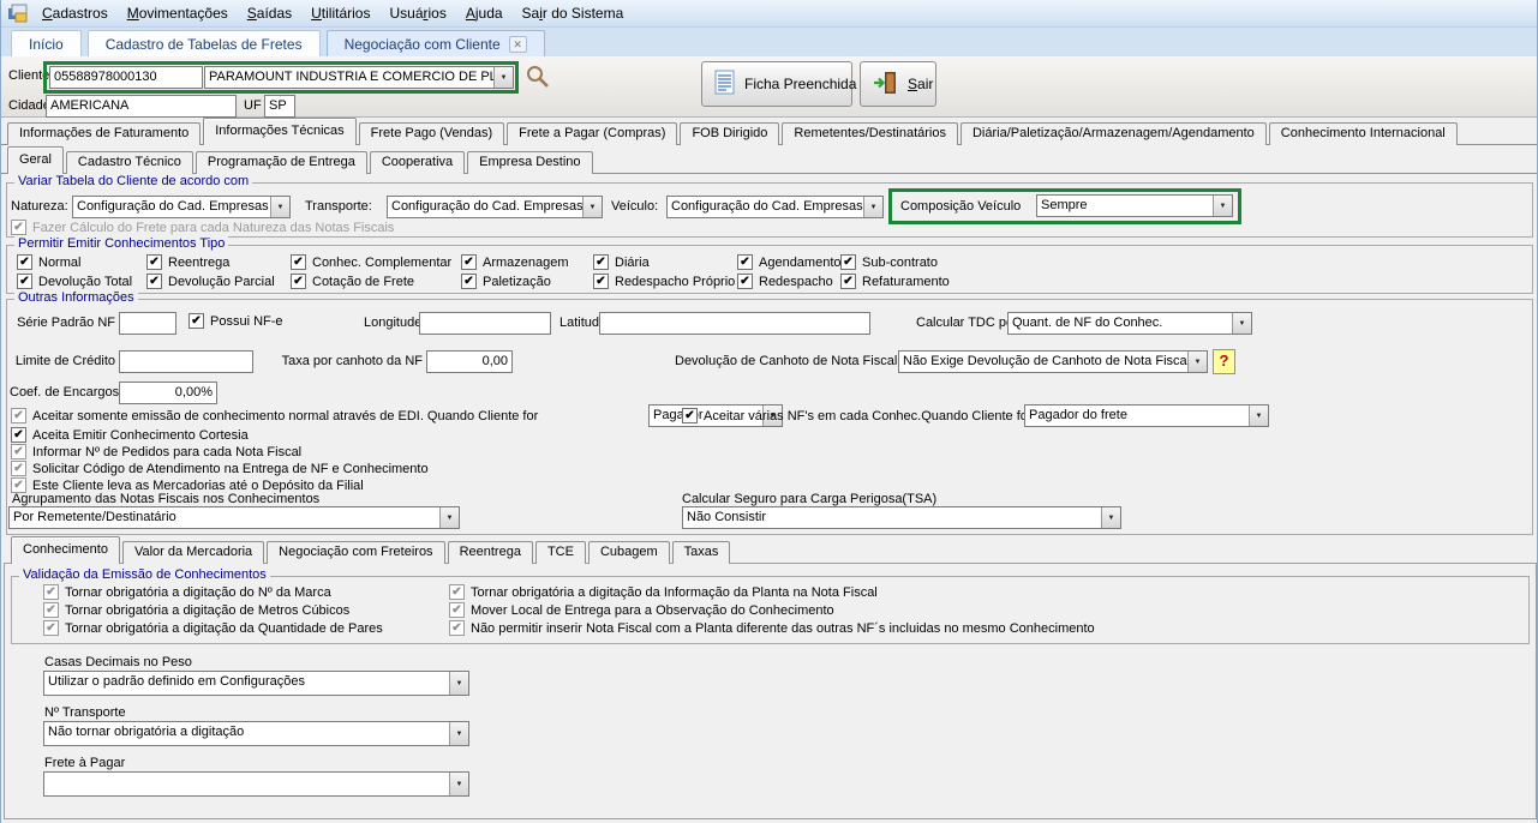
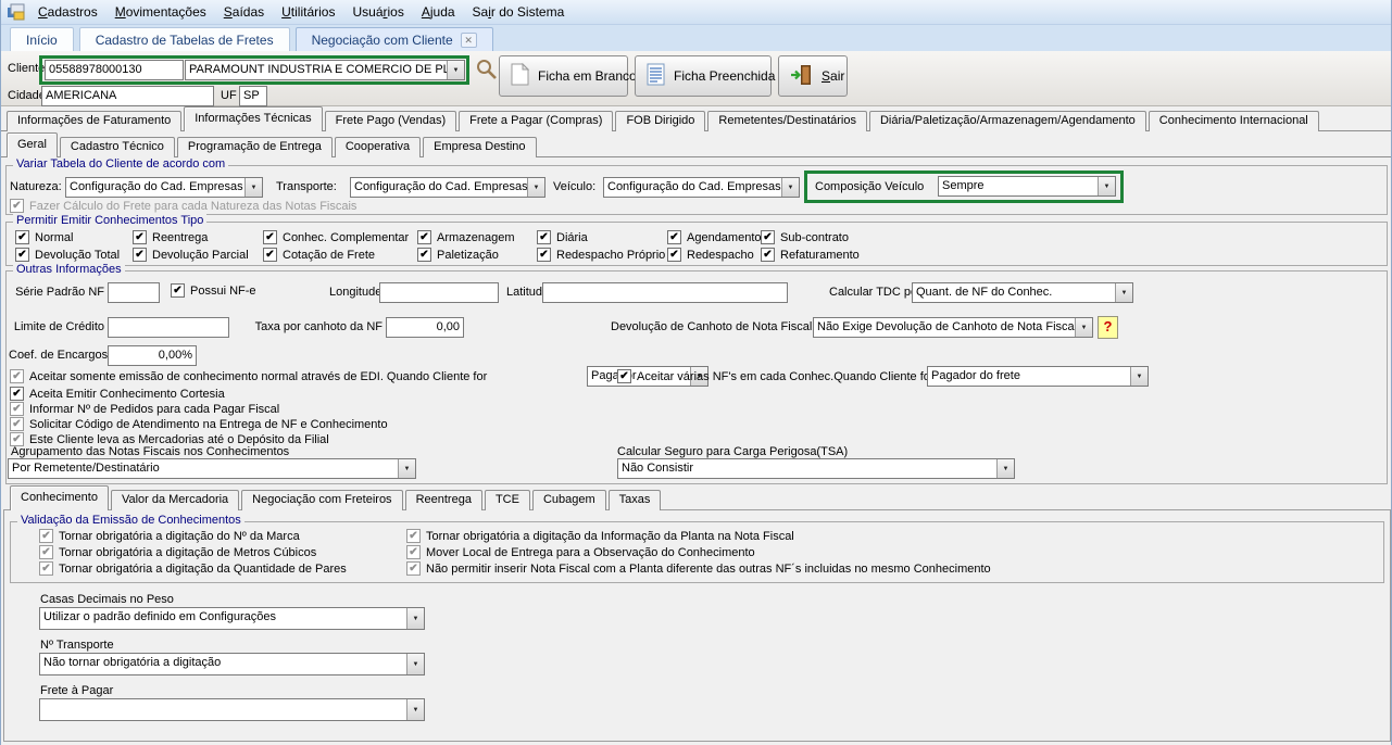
  Cadastros
  Movimentações
  Saídas
  Utilitários
  Usuários
  Ajuda
  Sair do Sistema
  Início
  Cadastro de Tabelas de Fretes
  Negociação com Cliente
  ✕
  Cliente
  05588978000130
  PARAMOUNT INDUSTRIA E COMERCIO DE P
+ Ficha em Branco
  Ficha Preenchida
  Sair
  Cidad
  AMERICANA
  UF
  SP
  Informações de Faturamento
  Informações Técnicas
  Frete Pago (Vendas)
  Frete a Pagar (Compras)
  FOB Dirigido
  Remetentes/Destinatários
  Diária/Paletização/Armazenagem/Agendamento
  Conhecimento Internacional
  Geral
  Cadastro Técnico
  Programação de Entrega
  Cooperativa
  Empresa Destino
  Variar Tabela do Cliente de acordo com
  Natureza:
  Configuração do Cad. Empresas
  Transporte:
  Configuração do Cad. Empresas
  Veículo:
  Configuração do Cad. Empresas
  Composição Veículo
  Sempre
  ✔
  Fazer Cálculo do Frete para cada Natureza das Notas Fiscais
  Permitir Emitir Conhecimentos Tipo
  ✔
  Normal
  ✔
  Reentrega
  ✔
  Conhec. Complementar
  ✔
  Armazenagem
  ✔
  Diária
  ✔
  Agendamento
  ✔
  Sub-contrato
  ✔
  Devolução Total
  ✔
  Devolução Parcial
  ✔
  Cotação de Frete
  ✔
  Paletização
  ✔
  Redespacho Próprio
  ✔
  Redespacho
  ✔
  Refaturamento
  Outras Informações
  Série Padrão NF
  ✔
  Possui NF-e
  Longitud
  Latitud
  Calcular TDC p
  Quant. de NF do Conhec.
  Limite de Crédito
  Taxa por canhoto da NF
  0,00
  Devolução de Canhoto de Nota Fiscal
  Não Exige Devolução de Canhoto de Nota Fisca
  ?
  Coef. de Encargos
  0,00%
  ✔
  Aceitar somente emissão de conhecimento normal através de EDI. Quando Cliente for
  Pagar
  ✔
  Aceitar várias NF's em cada Conhec.Quando Cliente f
  Pagador do frete
  ✔
  Aceita Emitir Conhecimento Cortesia
  ✔
- Informar Nº de Pedidos para cada Nota Fiscal
+ Informar Nº de Pedidos para cada Pagar Fiscal
  ✔
  Solicitar Código de Atendimento na Entrega de NF e Conhecimento
  ✔
  Este Cliente leva as Mercadorias até o Depósito da Filial
  Agrupamento das Notas Fiscais nos Conhecimentos
  Por Remetente/Destinatário
  Calcular Seguro para Carga Perigosa(TSA)
  Não Consistir
  Conhecimento
  Valor da Mercadoria
  Negociação com Freteiros
  Reentrega
  TCE
  Cubagem
  Taxas
  Validação da Emissão de Conhecimentos
  ✔
  Tornar obrigatória a digitação do Nº da Marca
  ✔
  Tornar obrigatória a digitação de Metros Cúbicos
  ✔
  Tornar obrigatória a digitação da Quantidade de Pares
  ✔
  Tornar obrigatória a digitação da Informação da Planta na Nota Fiscal
  ✔
  Mover Local de Entrega para a Observação do Conhecimento
  ✔
  Não permitir inserir Nota Fiscal com a Planta diferente das outras NF´s incluidas no mesmo Conhecimento
  Casas Decimais no Peso
  Utilizar o padrão definido em Configurações
  Nº Transporte
  Não tornar obrigatória a digitação
  Frete à Pagar
